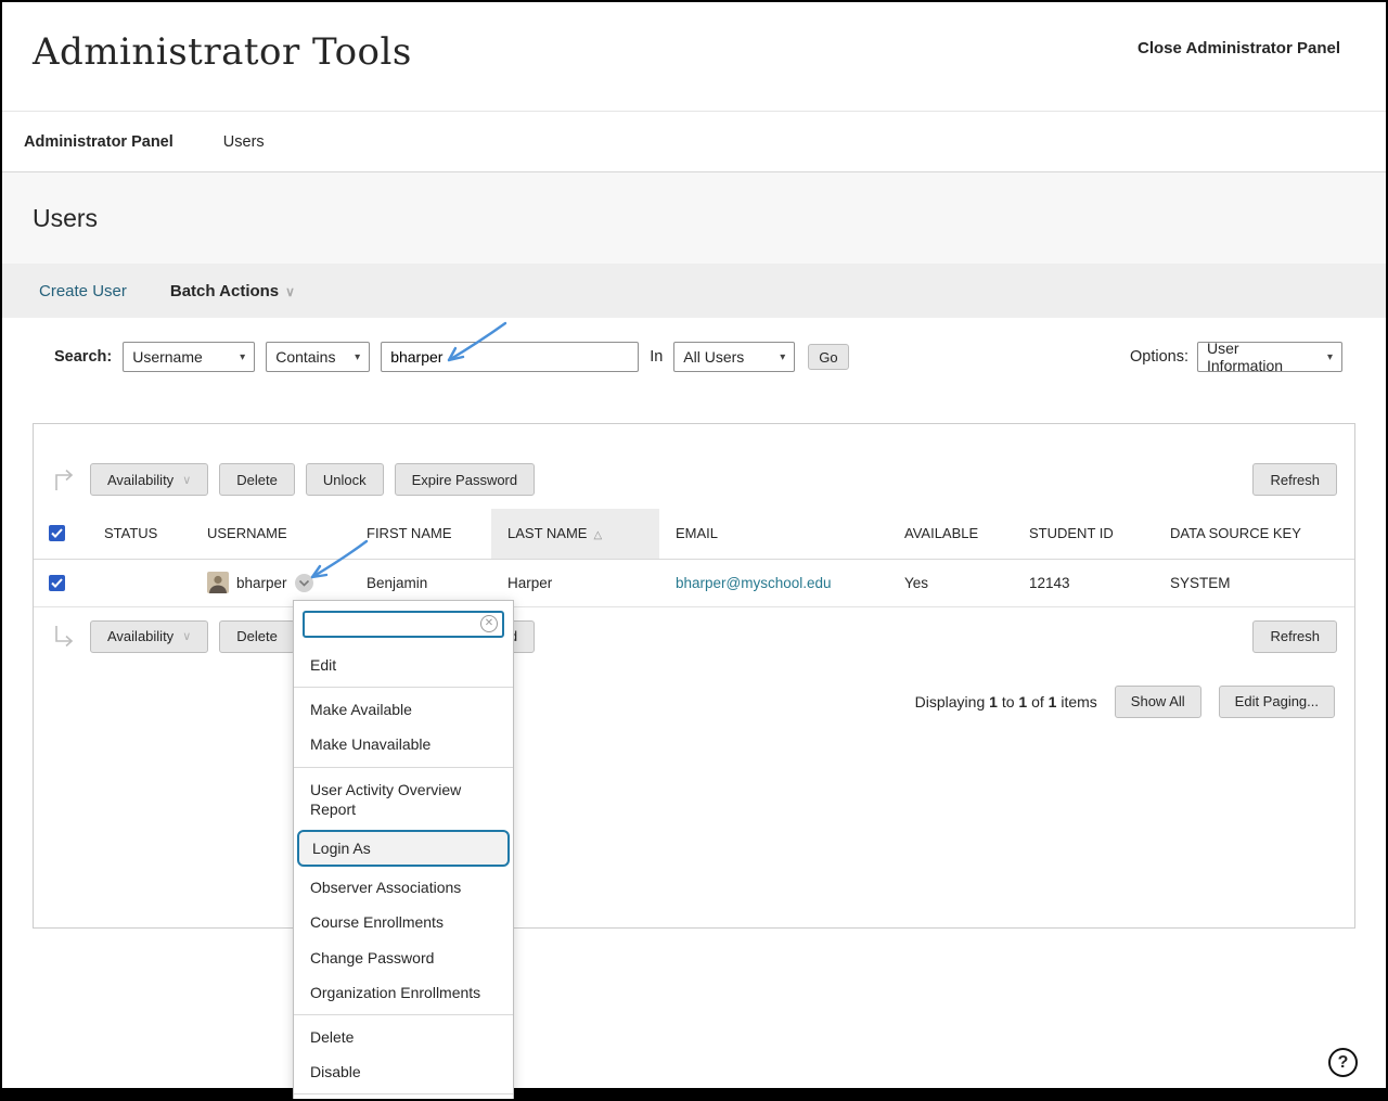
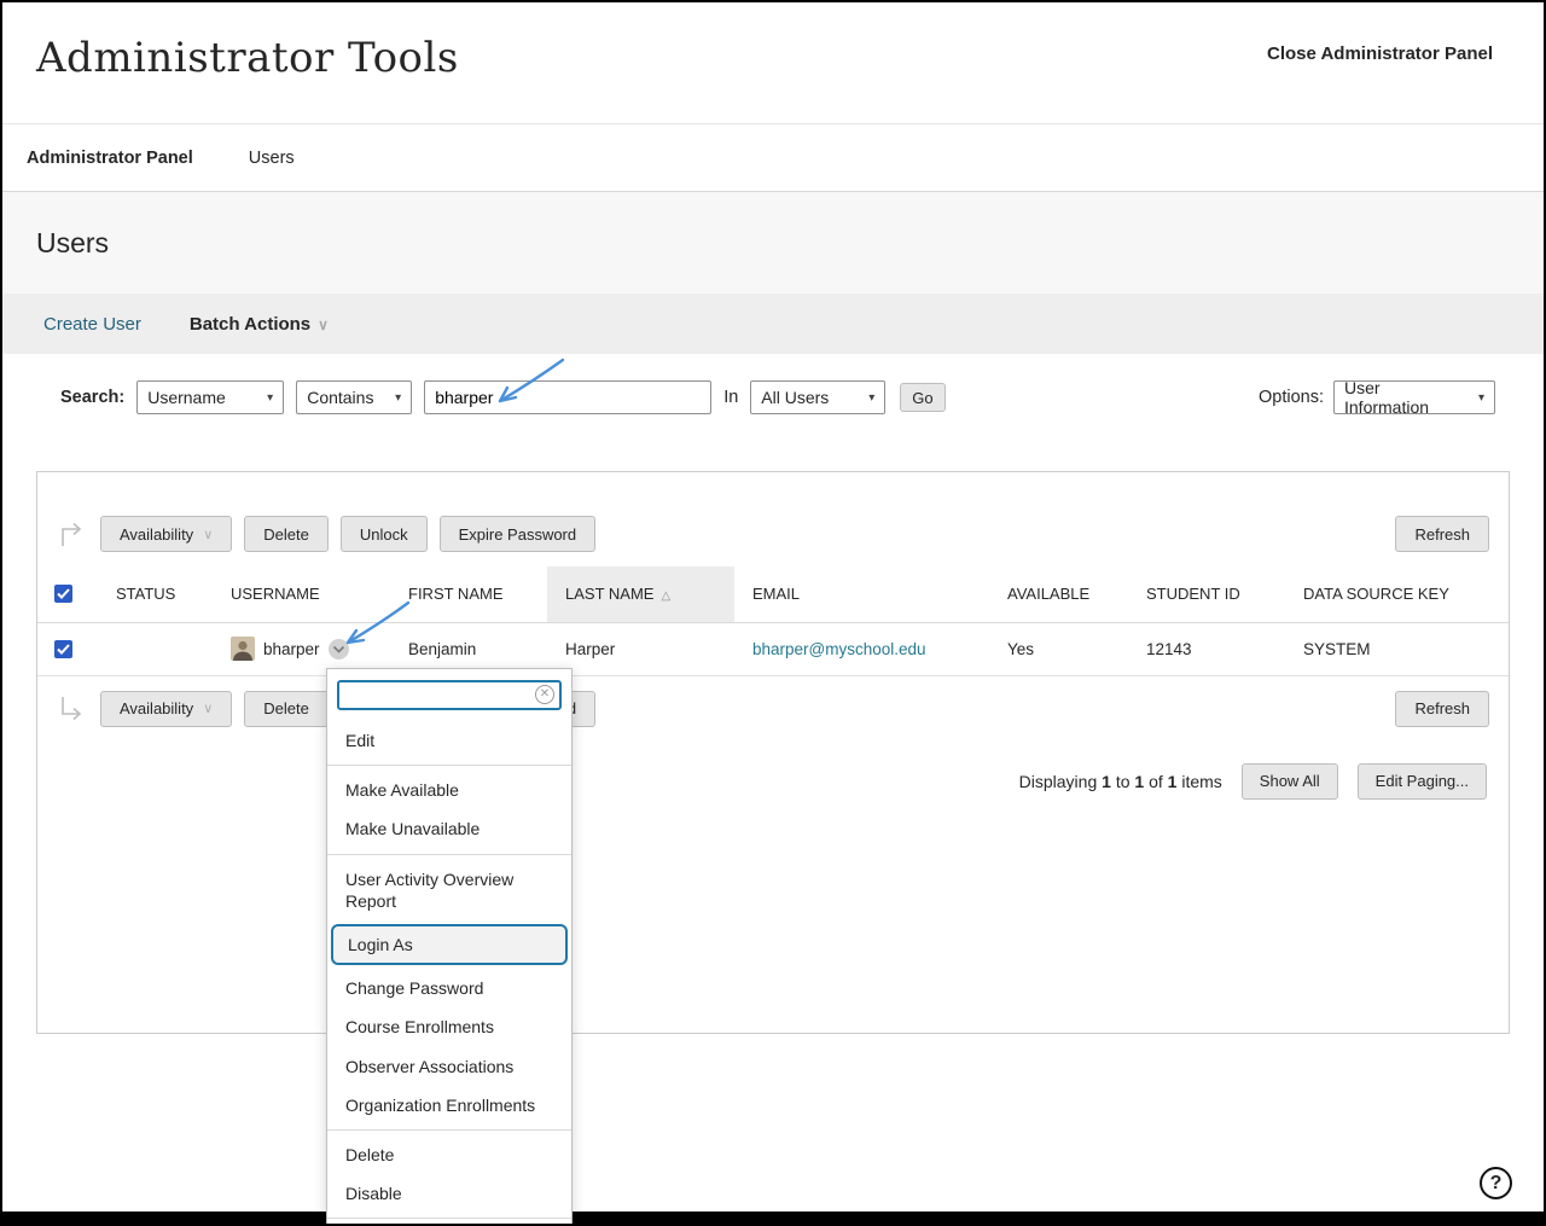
  Administrator Tools
  Close Administrator Panel
  Administrator Panel
  Users
  Users
  Create User
  Batch Actions ∨
  Search:
  Username
  ▾
  Contains
  ▾
  bharper
  In
  All Users
  ▾
  Go
  Options:
  User Information
  ▾
  Availability
  ∨
  Delete
  Unlock
  Expire Password
  Refresh
  	STATUS	USERNAME	FIRST NAME	LAST NAME △	EMAIL	AVAILABLE	STUDENT ID	DATA SOURCE KEY
  		bharper	Benjamin	Harper	bharper@myschool.edu	Yes	12143	SYSTEM
  Availability
  ∨
  Delete
  Refresh
  Displaying 1 to 1 of 1 items
  Show All
  Edit Paging...
  ✕
  Edit
  Make Available
  Make Unavailable
  User Activity Overview Report
  Login As
- Observer Associations
+ Change Password
  Course Enrollments
- Change Password
+ Observer Associations
  Organization Enrollments
  Delete
  Disable
  ?
